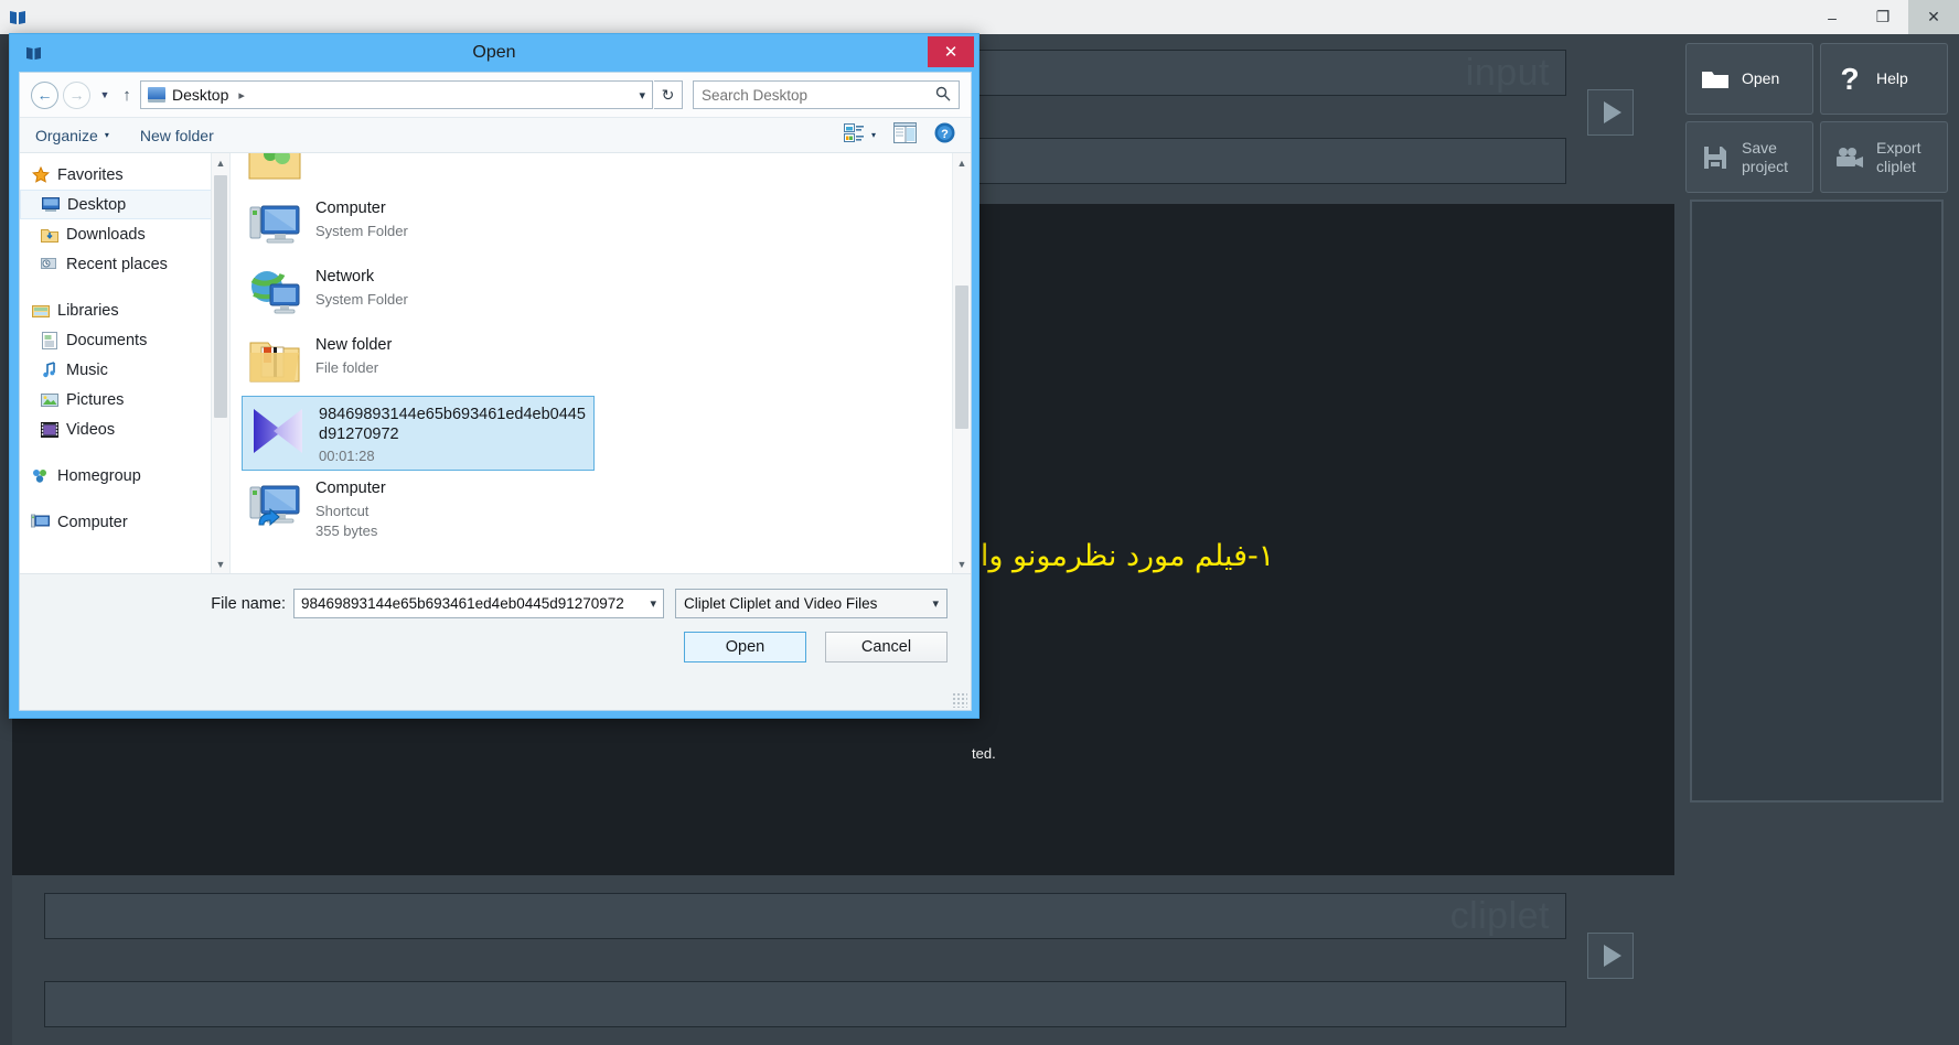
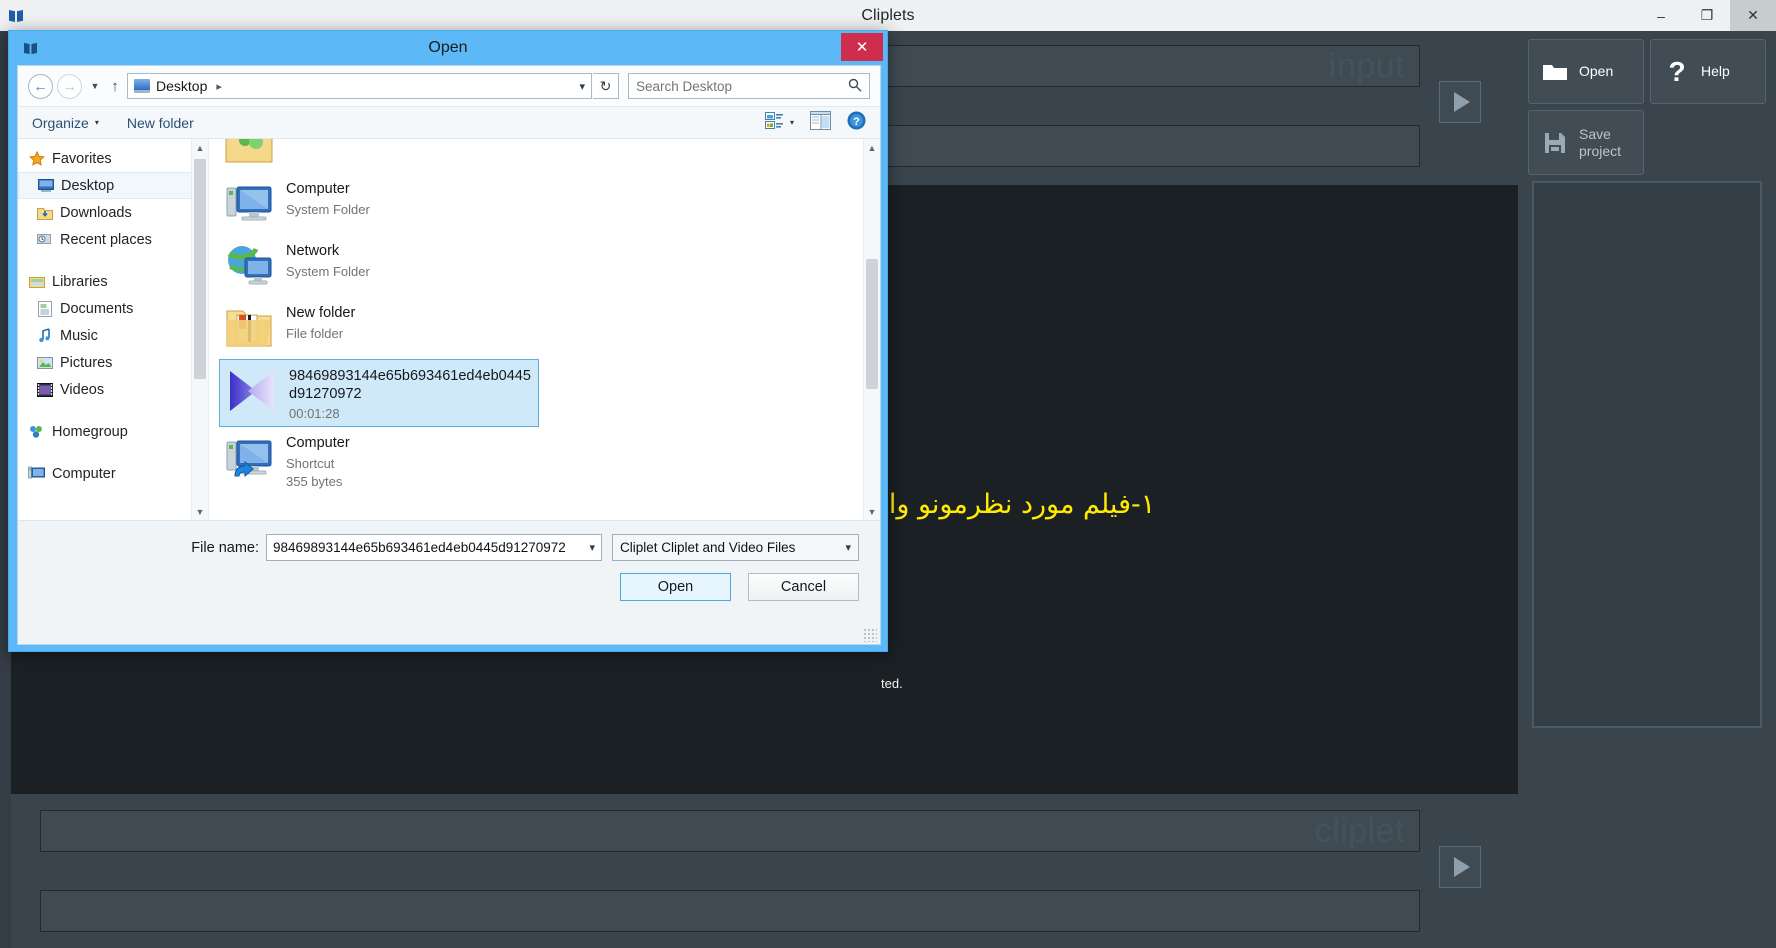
+ Cliplets
  –
  ❐
  ✕
  ted.
  Open
  ?
  Help
  Save
  project
- Export
- cliplet
  Open
  ✕
  ←
  →
  ▼
  ↑
  Desktop
  ▸
  ▾
  ↻
  Search Desktop
  Organize
  ▾
  New folder
  ▾
  ?
  Favorites
  Desktop
  Downloads
  Recent places
  Libraries
  Documents
  Music
  Pictures
  Videos
  Homegroup
  Computer
  ▲
  ▼
  Computer
  System Folder
  Network
  System Folder
  New folder
  File folder
  98469893144e65b693461ed4eb0445d91270972
  00:01:28
  Computer
  Shortcut
  355 bytes
  ▲
  ▼
  File name:
  98469893144e65b693461ed4eb0445d91270972
  ▾
  Cliplet Cliplet and Video Files
  ▾
  Open
  Cancel
